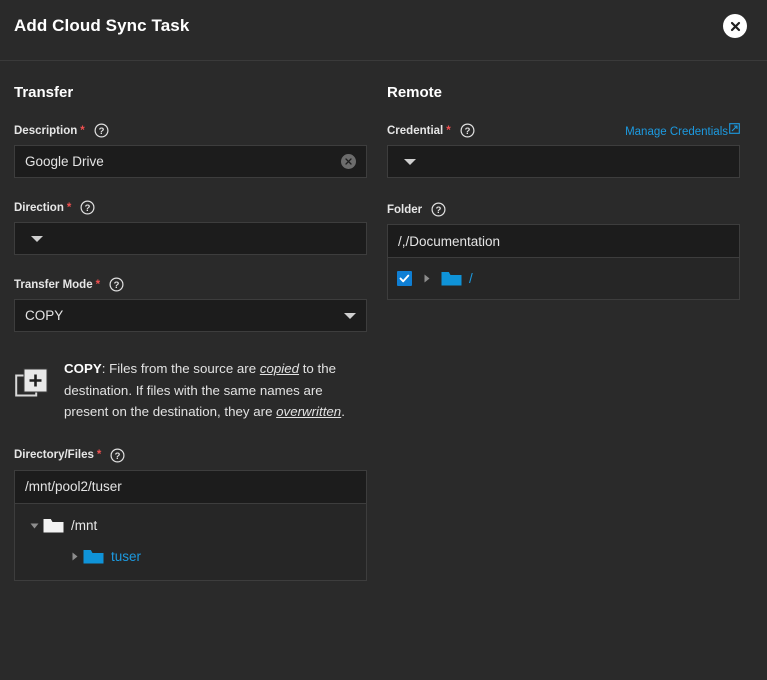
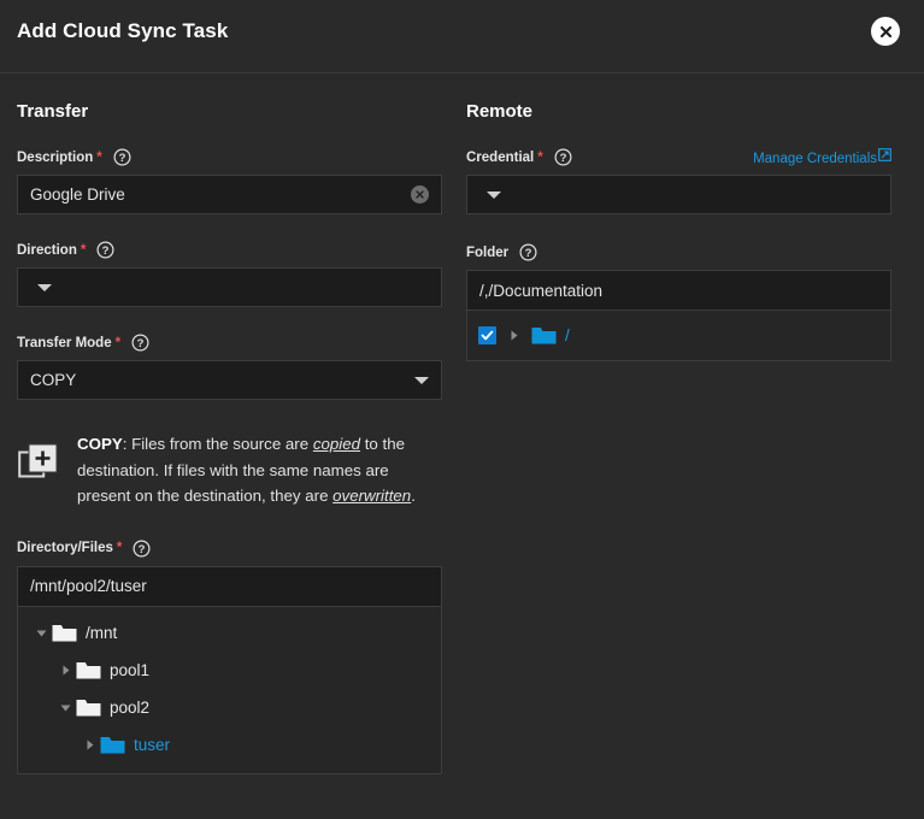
  Add Cloud Sync Task
  Transfer
  Description
  *
  ?
  Google Drive
  Direction
  *
  ?
  Transfer Mode
  *
  ?
  COPY
  COPY: Files from the source are copied to the destination. If files with the same names are present on the destination, they are overwritten.
  Directory/Files
  *
  ?
  /mnt/pool2/tuser
  /mnt
+ pool1
+ pool2
  tuser
  Remote
  Credential
  *
  ?
  Manage Credentials
  Folder
  ?
  /,/Documentation
  /
